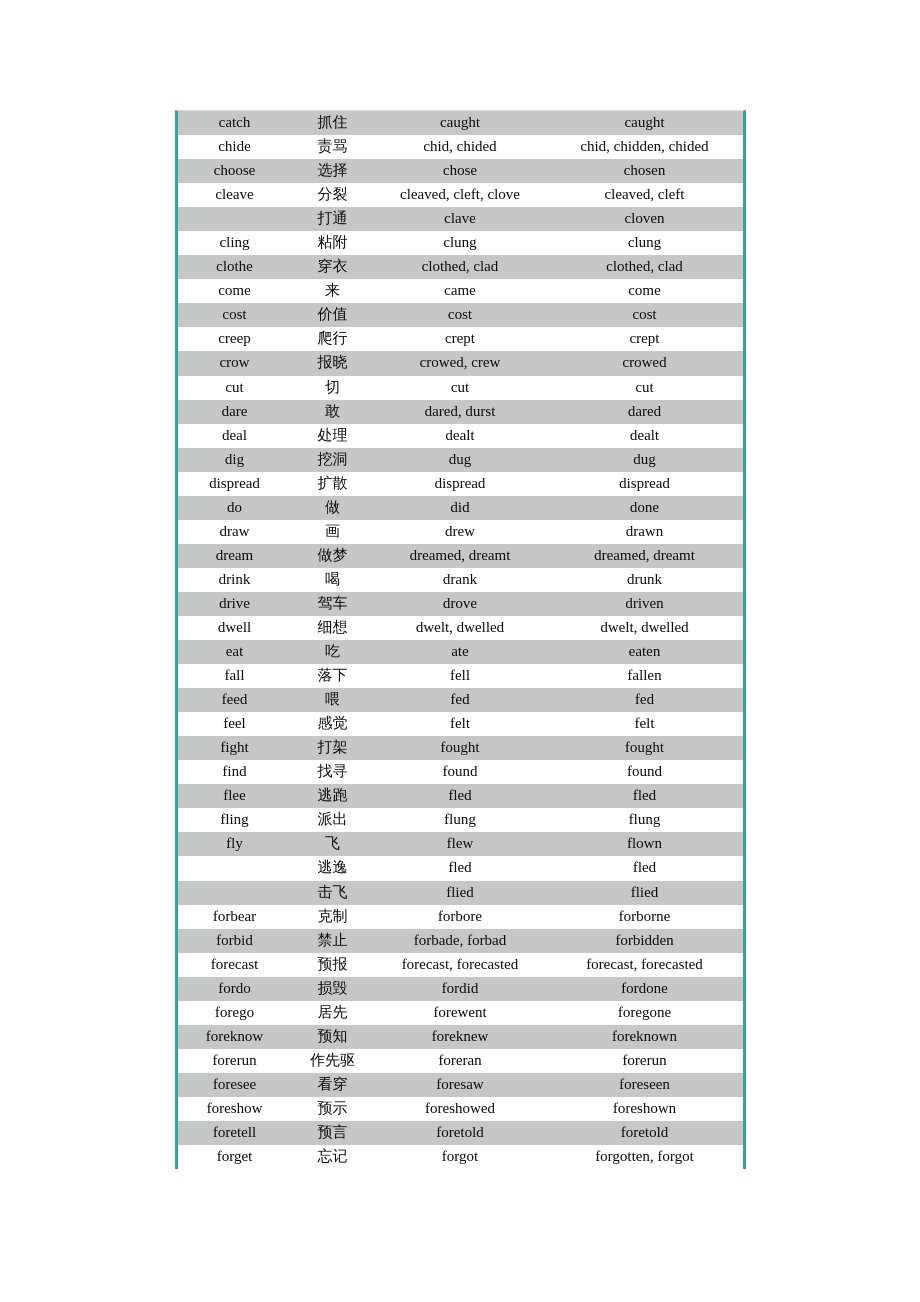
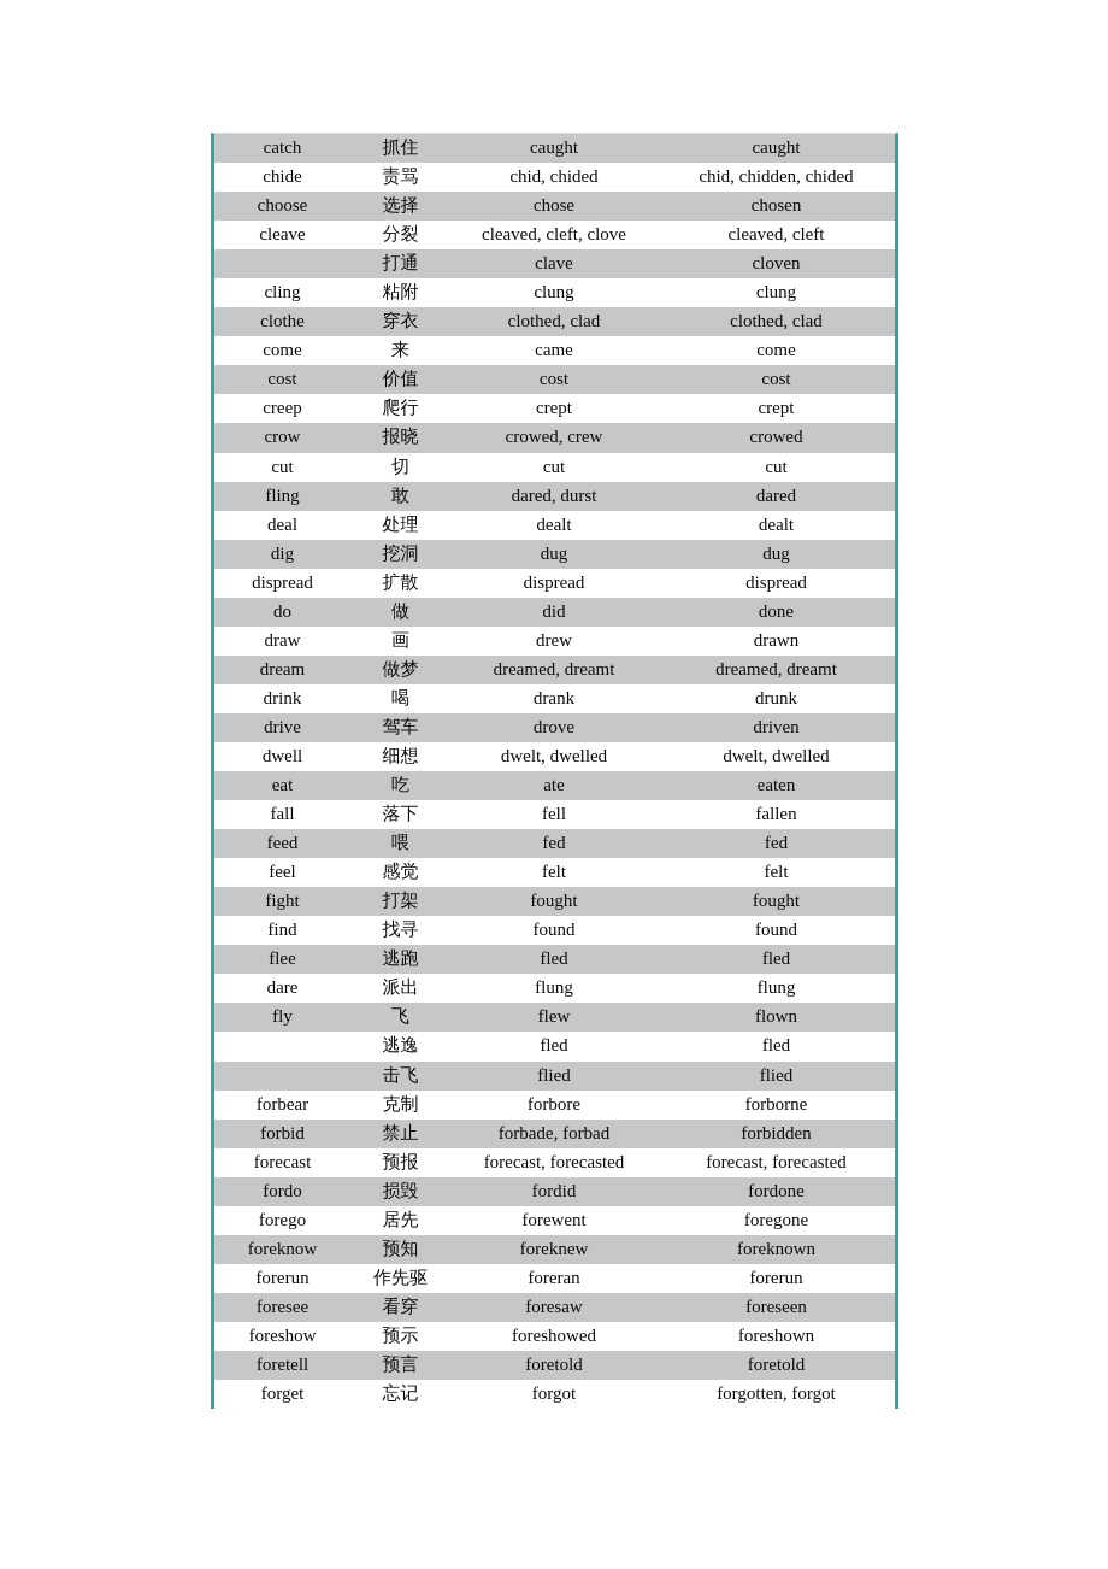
  catch
  抓住
  caught
  caught
  chide
  责骂
  chid, chided
  chid, chidden, chided
  choose
  选择
  chose
  chosen
  cleave
  分裂
  cleaved, cleft, clove
  cleaved, cleft
  打通
  clave
  cloven
  cling
  粘附
  clung
  clung
  clothe
  穿衣
  clothed, clad
  clothed, clad
  come
  来
  came
  come
  cost
  价值
  cost
  cost
  creep
  爬行
  crept
  crept
  crow
  报晓
  crowed, crew
  crowed
  cut
  切
  cut
  cut
- dare
+ fling
  敢
  dared, durst
  dared
  deal
  处理
  dealt
  dealt
  dig
  挖洞
  dug
  dug
  dispread
  扩散
  dispread
  dispread
  do
  做
  did
  done
  draw
  画
  drew
  drawn
  dream
  做梦
  dreamed, dreamt
  dreamed, dreamt
  drink
  喝
  drank
  drunk
  drive
  驾车
  drove
  driven
  dwell
  细想
  dwelt, dwelled
  dwelt, dwelled
  eat
  吃
  ate
  eaten
  fall
  落下
  fell
  fallen
  feed
  喂
  fed
  fed
  feel
  感觉
  felt
  felt
  fight
  打架
  fought
  fought
  find
  找寻
  found
  found
  flee
  逃跑
  fled
  fled
- fling
+ dare
  派出
  flung
  flung
  fly
  飞
  flew
  flown
  逃逸
  fled
  fled
  击飞
  flied
  flied
  forbear
  克制
  forbore
  forborne
  forbid
  禁止
  forbade, forbad
  forbidden
  forecast
  预报
  forecast, forecasted
  forecast, forecasted
  fordo
  损毁
  fordid
  fordone
  forego
  居先
  forewent
  foregone
  foreknow
  预知
  foreknew
  foreknown
  forerun
  作先驱
  foreran
  forerun
  foresee
  看穿
  foresaw
  foreseen
  foreshow
  预示
  foreshowed
  foreshown
  foretell
  预言
  foretold
  foretold
  forget
  忘记
  forgot
  forgotten, forgot
